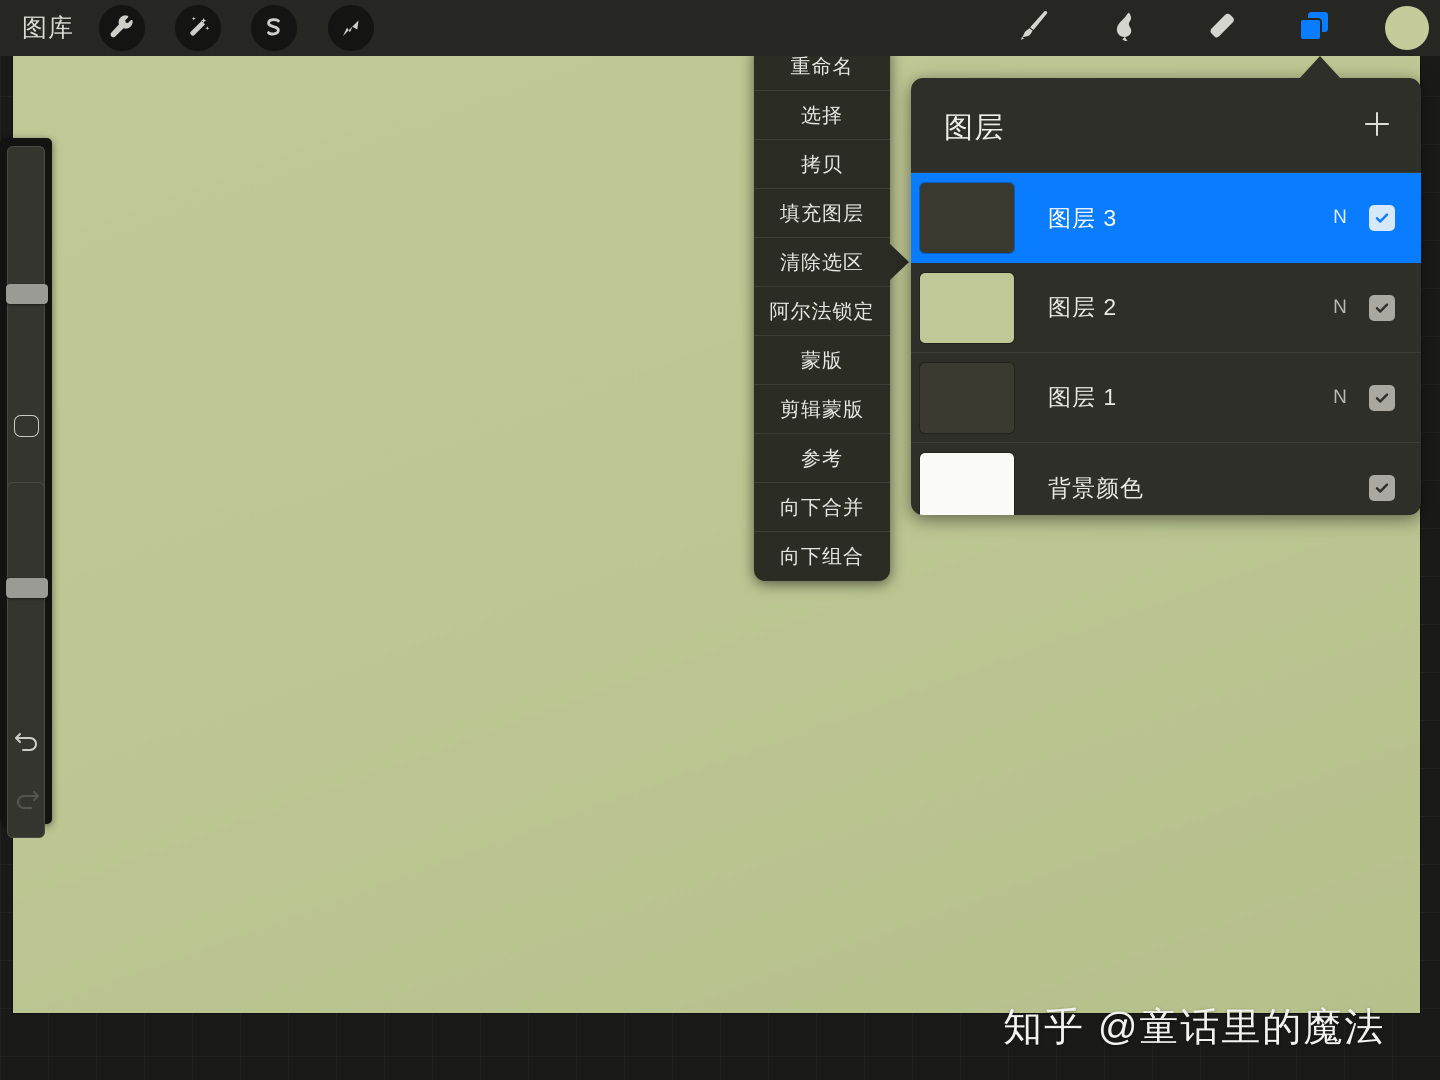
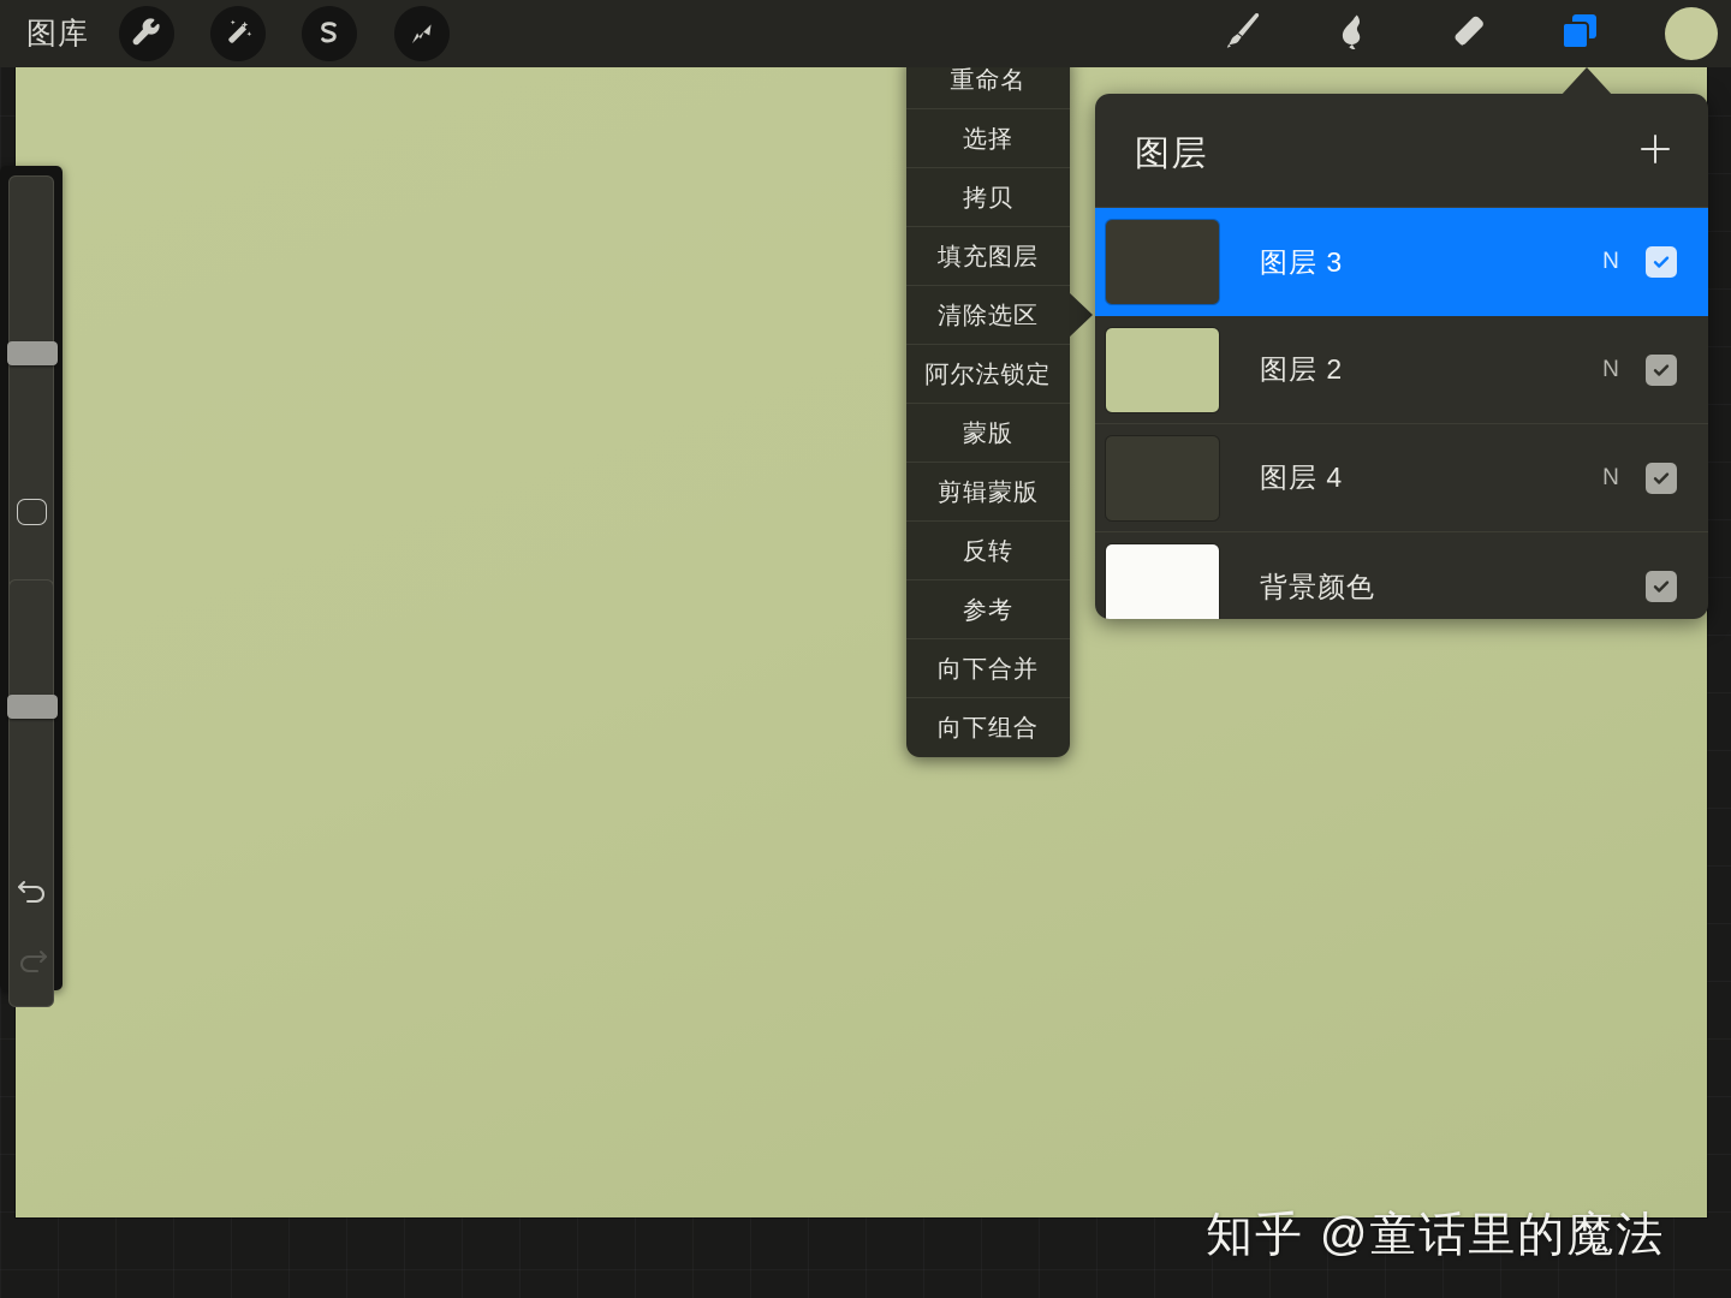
  图库
  重命名
  选择
  拷贝
  填充图层
  清除选区
  阿尔法锁定
  蒙版
  剪辑蒙版
+ 反转
  参考
  向下合并
  向下组合
  图层
  图层 3
  N
  图层 2
  N
- 图层 1
+ 图层 4
  N
  背景颜色
  知乎 @童话里的魔法
